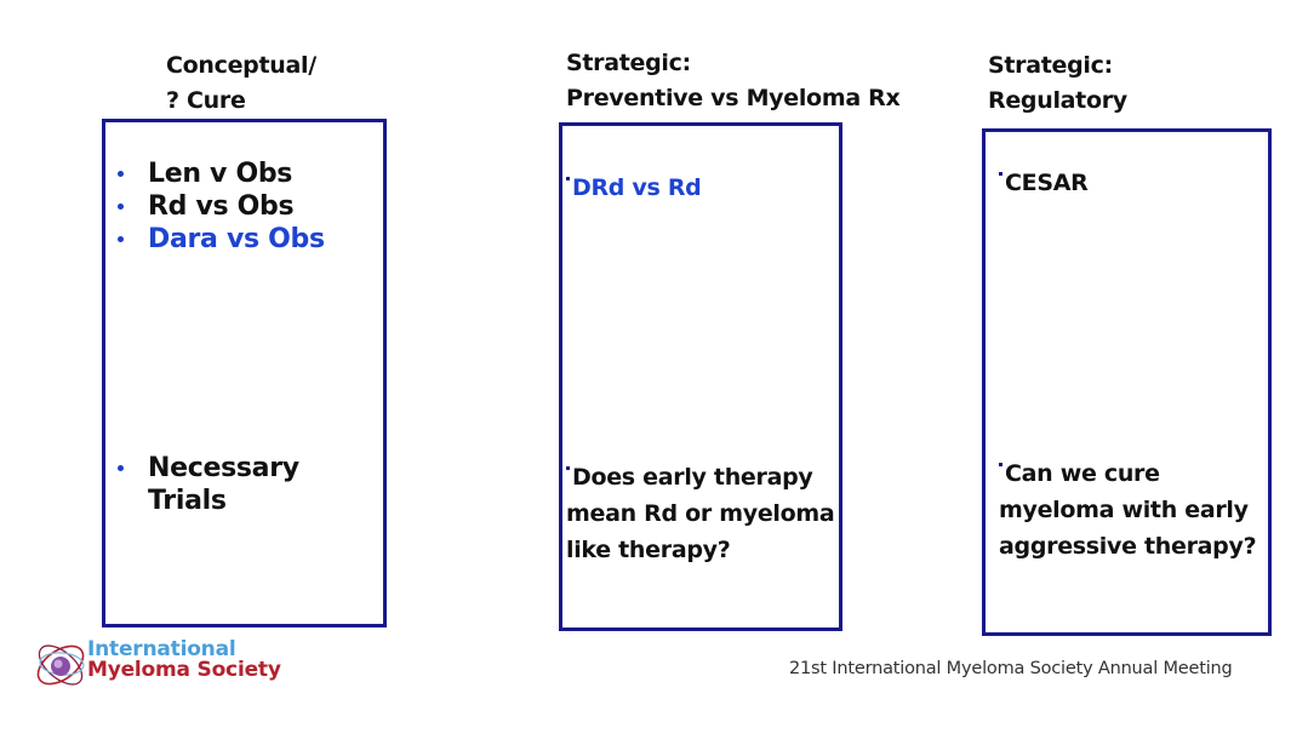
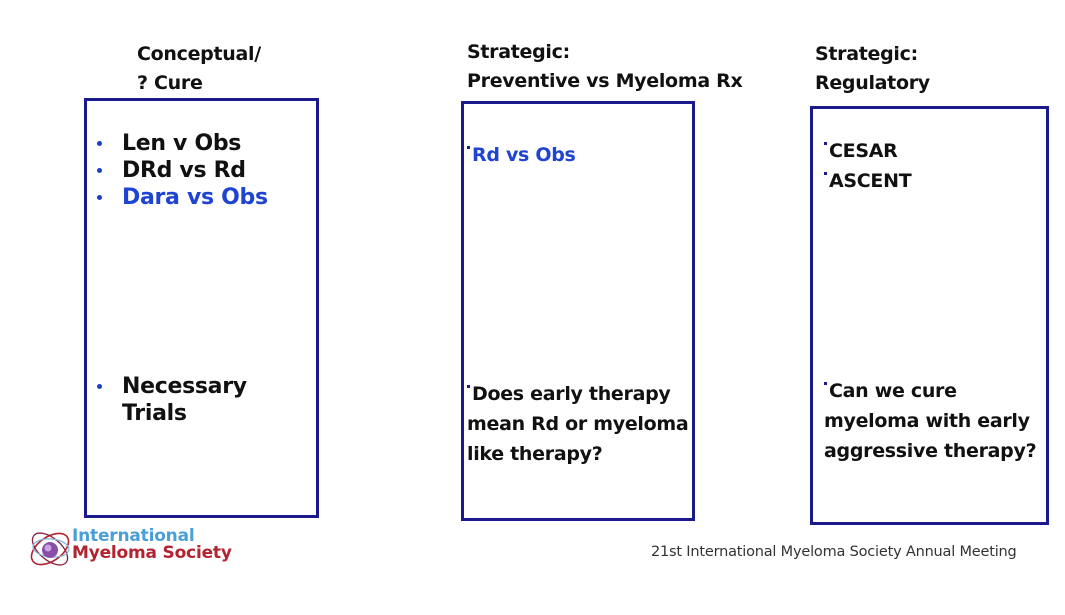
  Conceptual/
  ? Cure
  Len v Obs
- Rd vs Obs
+ DRd vs Rd
  Dara vs Obs
  Necessary
  Trials
  Strategic:
  Preventive vs Myeloma Rx
- DRd vs Rd
+ Rd vs Obs
  Does early therapy
  mean Rd or myeloma
  like therapy?
  Strategic:
  Regulatory
  CESAR
+ ASCENT
  Can we cure
  myeloma with early
  aggressive therapy?
  International
  Myeloma Society
  21st International Myeloma Society Annual Meeting
